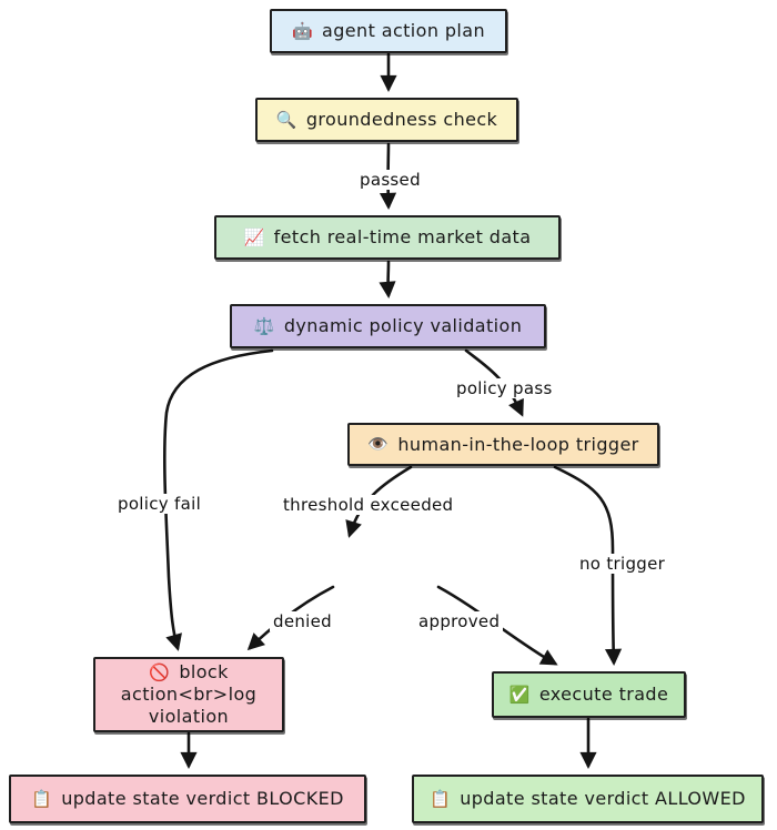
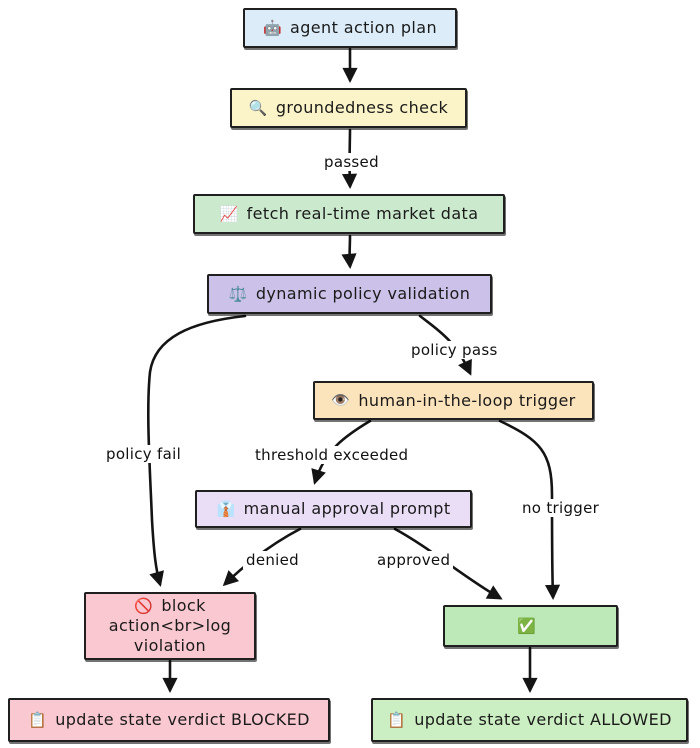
  🤖
  agent action plan
  🔍
  groundedness check
  📈
  fetch real-time market data
  ⚖️
  dynamic policy validation
  👁️
  human-in-the-loop trigger
+ 👔
+ manual approval prompt
  🚫
  block
  action<br>log
  violation
  ✅
- execute trade
  📋
  update state verdict BLOCKED
  📋
  update state verdict ALLOWED
  passed
  policy pass
  policy fail
  threshold exceeded
  no trigger
  denied
  approved
